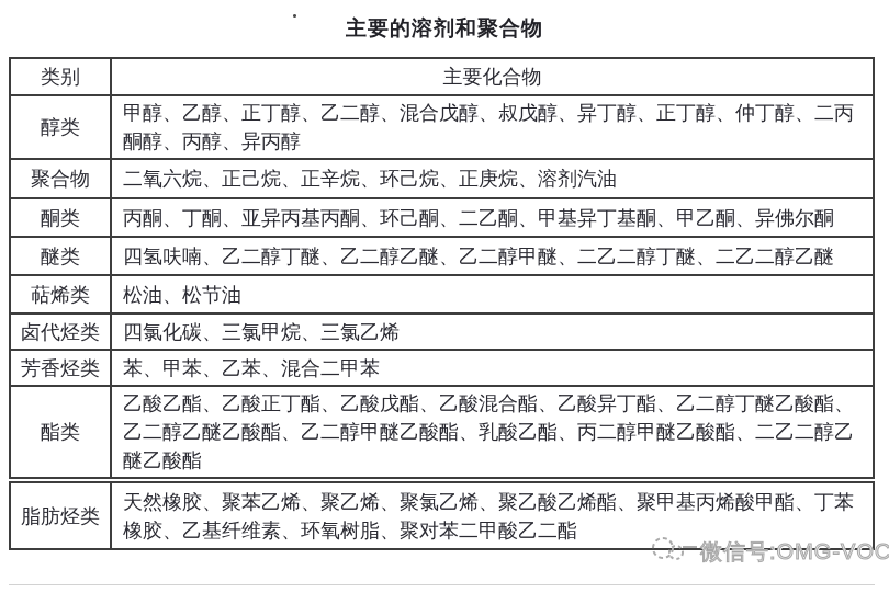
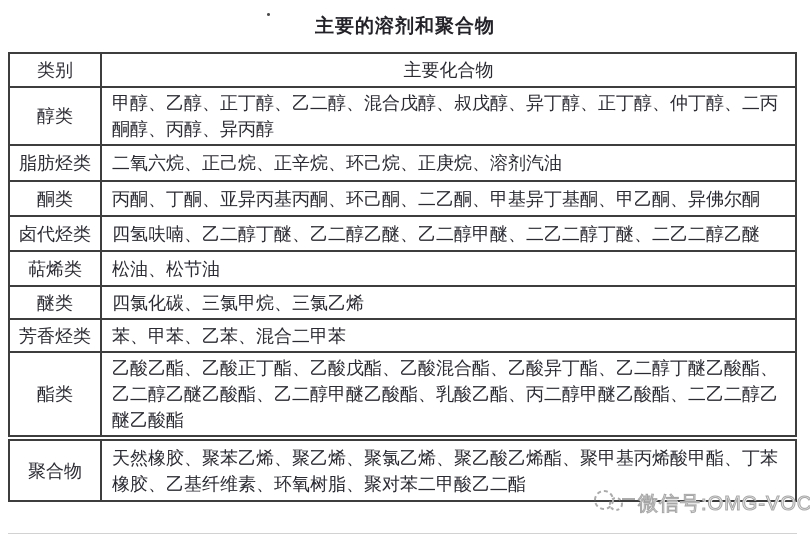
  主要的溶剂和聚合物
  类别	主要化合物
  醇类	甲醇、乙醇、正丁醇、乙二醇、混合戊醇、叔戊醇、异丁醇、正丁醇、仲丁醇、二丙酮醇、丙醇、异丙醇
- 聚合物	二氧六烷、正己烷、正辛烷、环己烷、正庚烷、溶剂汽油
+ 脂肪烃类	二氧六烷、正己烷、正辛烷、环己烷、正庚烷、溶剂汽油
  酮类	丙酮、丁酮、亚异丙基丙酮、环己酮、二乙酮、甲基异丁基酮、甲乙酮、异佛尔酮
- 醚类	四氢呋喃、乙二醇丁醚、乙二醇乙醚、乙二醇甲醚、二乙二醇丁醚、二乙二醇乙醚
+ 卤代烃类	四氢呋喃、乙二醇丁醚、乙二醇乙醚、乙二醇甲醚、二乙二醇丁醚、二乙二醇乙醚
  萜烯类	松油、松节油
- 卤代烃类	四氯化碳、三氯甲烷、三氯乙烯
+ 醚类	四氯化碳、三氯甲烷、三氯乙烯
  芳香烃类	苯、甲苯、乙苯、混合二甲苯
  酯类	乙酸乙酯、乙酸正丁酯、乙酸戊酯、乙酸混合酯、乙酸异丁酯、乙二醇丁醚乙酸酯、乙二醇乙醚乙酸酯、乙二醇甲醚乙酸酯、乳酸乙酯、丙二醇甲醚乙酸酯、二乙二醇乙醚乙酸酯
- 脂肪烃类	天然橡胶、聚苯乙烯、聚乙烯、聚氯乙烯、聚乙酸乙烯酯、聚甲基丙烯酸甲酯、丁苯橡胶、乙基纤维素、环氧树脂、聚对苯二甲酸乙二酯
+ 聚合物	天然橡胶、聚苯乙烯、聚乙烯、聚氯乙烯、聚乙酸乙烯酯、聚甲基丙烯酸甲酯、丁苯橡胶、乙基纤维素、环氧树脂、聚对苯二甲酸乙二酯
  微信号:OMG-VOC
